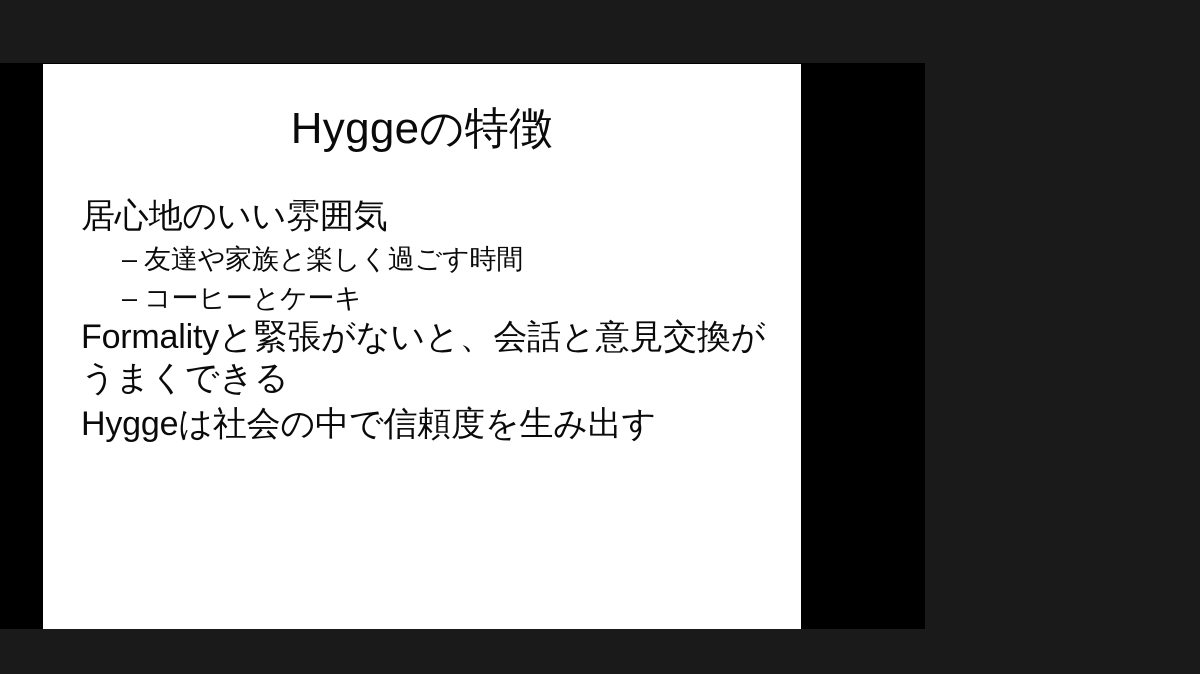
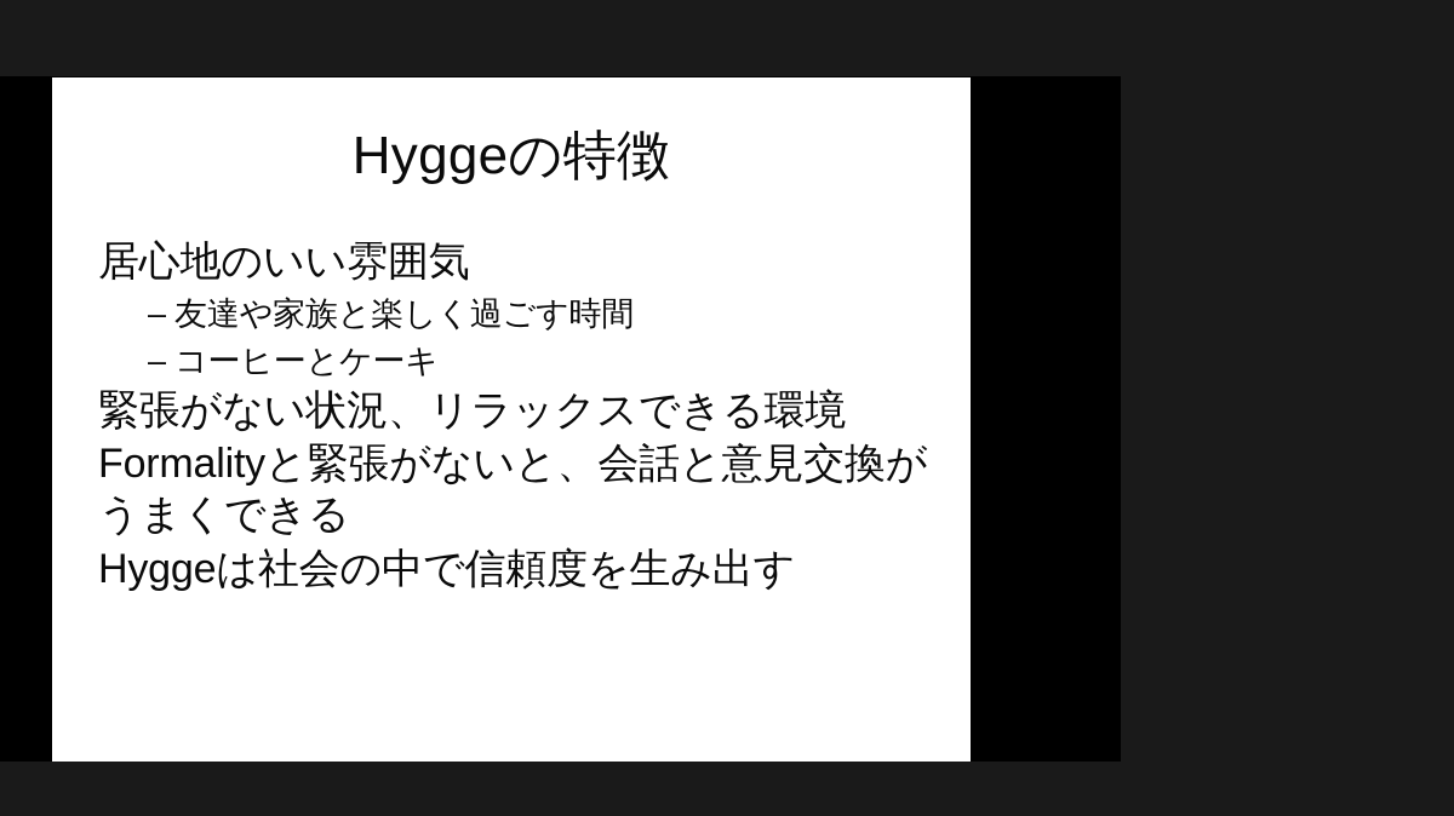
  Hyggeの特徴
  居心地のいい雰囲気
  – 友達や家族と楽しく過ごす時間
  – コーヒーとケーキ
+ 緊張がない状況、リラックスできる環境
  Formalityと緊張がないと、会話と意見交換がうまくできる
  Hyggeは社会の中で信頼度を生み出す
